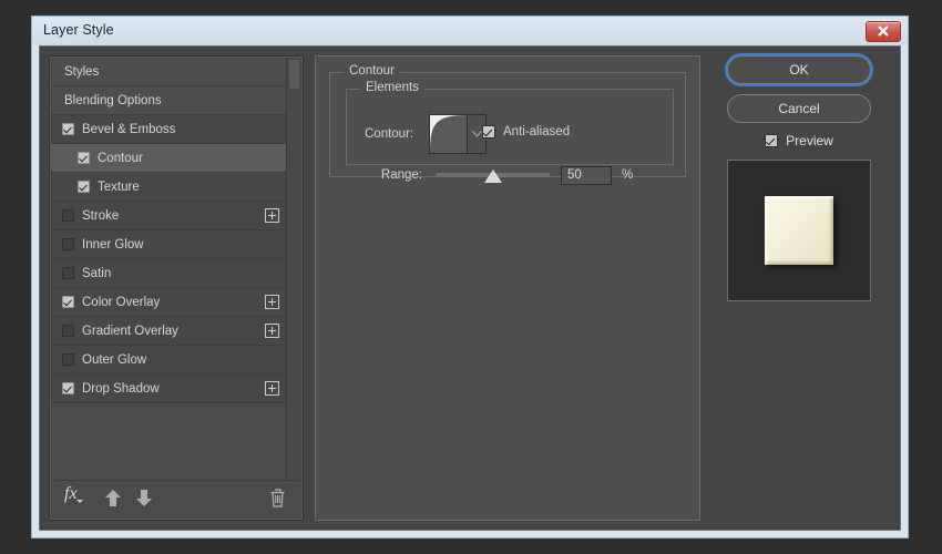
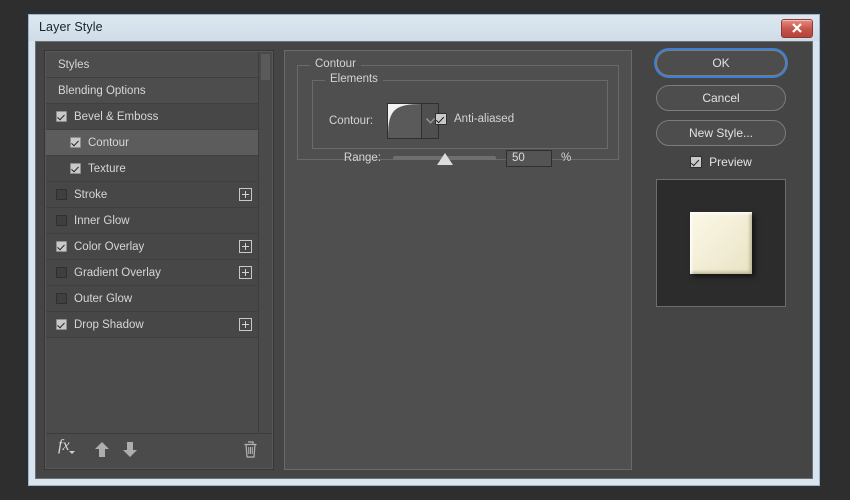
  Layer Style
  Styles
  Blending Options
  Bevel & Emboss
  Contour
  Texture
  Stroke
  Inner Glow
- Satin
  Color Overlay
  Gradient Overlay
  Outer Glow
  Drop Shadow
  fx
  Contour
  Elements
  Contour:
  Anti-aliased
  Range:
  50
  %
  OK
  Cancel
+ New Style...
  Preview
